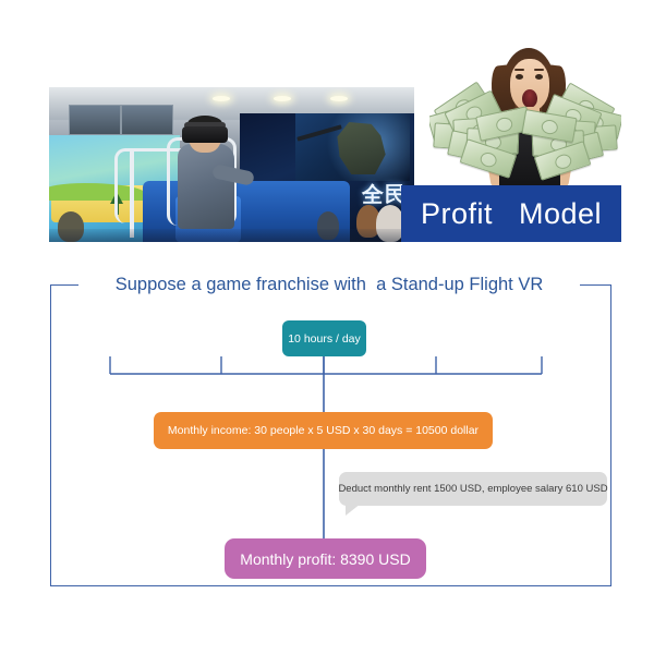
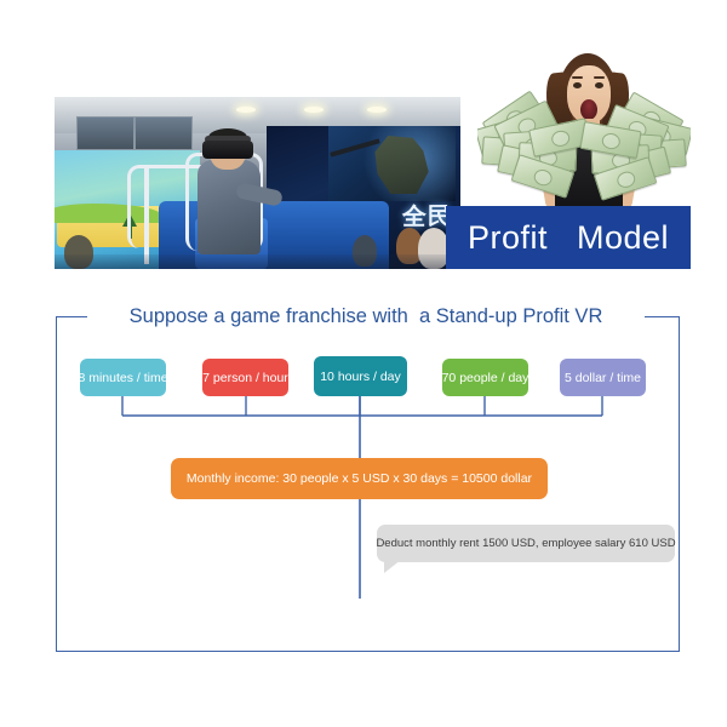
  全民
  Profit Model
- Suppose a game franchise with a Stand-up Flight VR
+ Suppose a game franchise with a Stand-up Profit VR
+ 8 minutes / time
+ 7 person / hour
  10 hours / day
+ 70 people / day
+ 5 dollar / time
  Monthly income: 30 people x 5 USD x 30 days = 10500 dollar
  Deduct monthly rent 1500 USD, employee salary 610 USD
- Monthly profit: 8390 USD
